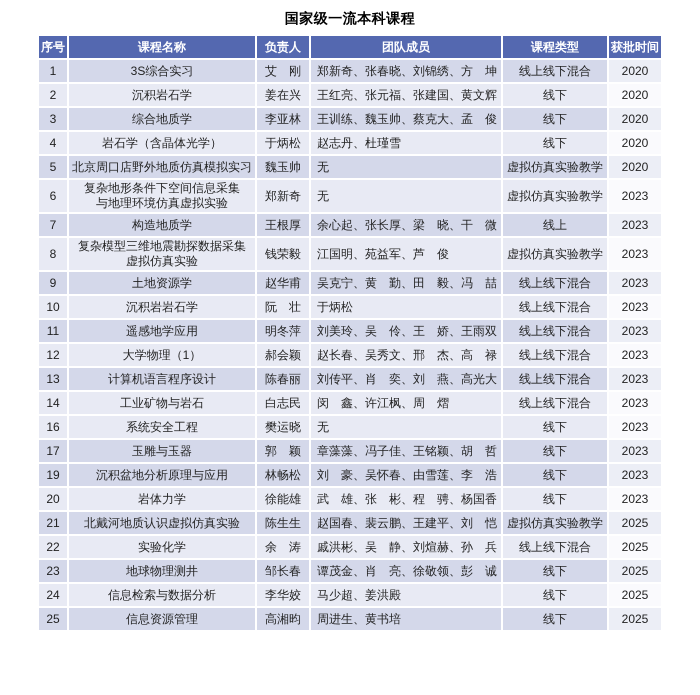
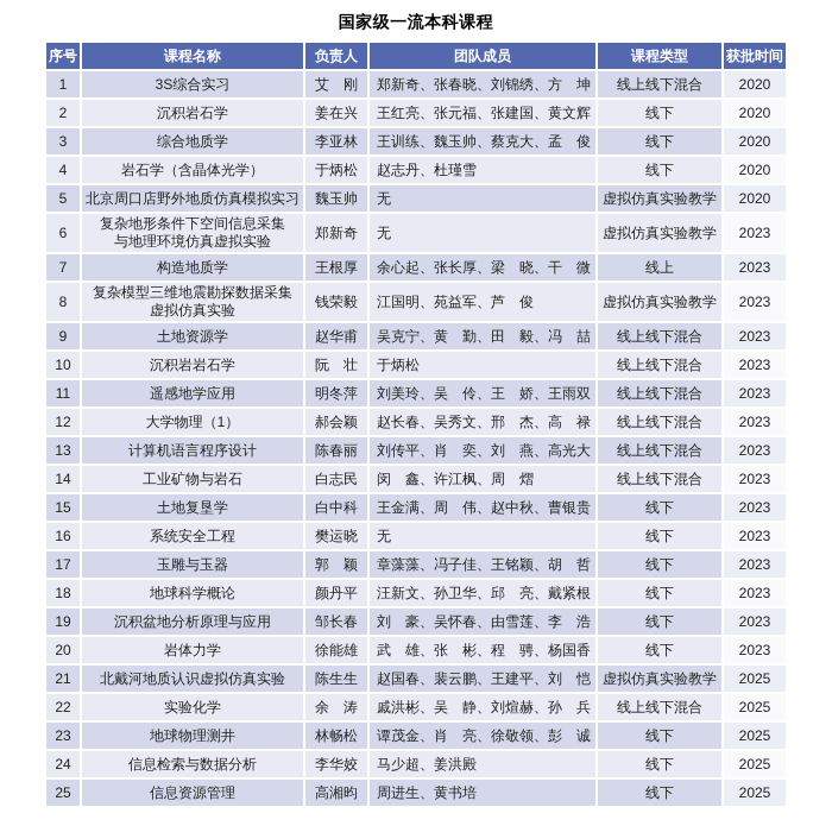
  国家级一流本科课程
  序号	课程名称	负责人	团队成员	课程类型	获批时间
  1	3S综合实习	艾 刚	郑新奇、张春晓、刘锦绣、方 坤	线上线下混合	2020
  2	沉积岩石学	姜在兴	王红亮、张元福、张建国、黄文辉	线下	2020
  3	综合地质学	李亚林	王训练、魏玉帅、蔡克大、孟 俊	线下	2020
  4	岩石学（含晶体光学）	于炳松	赵志丹、杜瑾雪	线下	2020
  5	北京周口店野外地质仿真模拟实习	魏玉帅	无	虚拟仿真实验教学	2020
  6	复杂地形条件下空间信息采集 与地理环境仿真虚拟实验	郑新奇	无	虚拟仿真实验教学	2023
  7	构造地质学	王根厚	余心起、张长厚、梁 晓、干 微	线上	2023
  8	复杂模型三维地震勘探数据采集 虚拟仿真实验	钱荣毅	江国明、苑益军、芦 俊	虚拟仿真实验教学	2023
  9	土地资源学	赵华甫	吴克宁、黄 勤、田 毅、冯 喆	线上线下混合	2023
  10	沉积岩岩石学	阮 壮	于炳松	线上线下混合	2023
  11	遥感地学应用	明冬萍	刘美玲、吴 伶、王 娇、王雨双	线上线下混合	2023
  12	大学物理（1）	郝会颖	赵长春、吴秀文、邢 杰、高 禄	线上线下混合	2023
  13	计算机语言程序设计	陈春丽	刘传平、肖 奕、刘 燕、高光大	线上线下混合	2023
  14	工业矿物与岩石	白志民	闵 鑫、许江枫、周 熠	线上线下混合	2023
+ 15	土地复垦学	白中科	王金满、周 伟、赵中秋、曹银贵	线下	2023
  16	系统安全工程	樊运晓	无	线下	2023
  17	玉雕与玉器	郭 颖	章藻藻、冯子佳、王铭颖、胡 哲	线下	2023
+ 18	地球科学概论	颜丹平	汪新文、孙卫华、邱 亮、戴紧根	线下	2023
- 19	沉积盆地分析原理与应用	林畅松	刘 豪、吴怀春、由雪莲、李 浩	线下	2023
+ 19	沉积盆地分析原理与应用	邹长春	刘 豪、吴怀春、由雪莲、李 浩	线下	2023
  20	岩体力学	徐能雄	武 雄、张 彬、程 骋、杨国香	线下	2023
  21	北戴河地质认识虚拟仿真实验	陈生生	赵国春、裴云鹏、王建平、刘 恺	虚拟仿真实验教学	2025
  22	实验化学	余 涛	戚洪彬、吴 静、刘煊赫、孙 兵	线上线下混合	2025
- 23	地球物理测井	邹长春	谭茂金、肖 亮、徐敬领、彭 诚	线下	2025
+ 23	地球物理测井	林畅松	谭茂金、肖 亮、徐敬领、彭 诚	线下	2025
  24	信息检索与数据分析	李华姣	马少超、姜洪殿	线下	2025
  25	信息资源管理	高湘昀	周进生、黄书培	线下	2025
